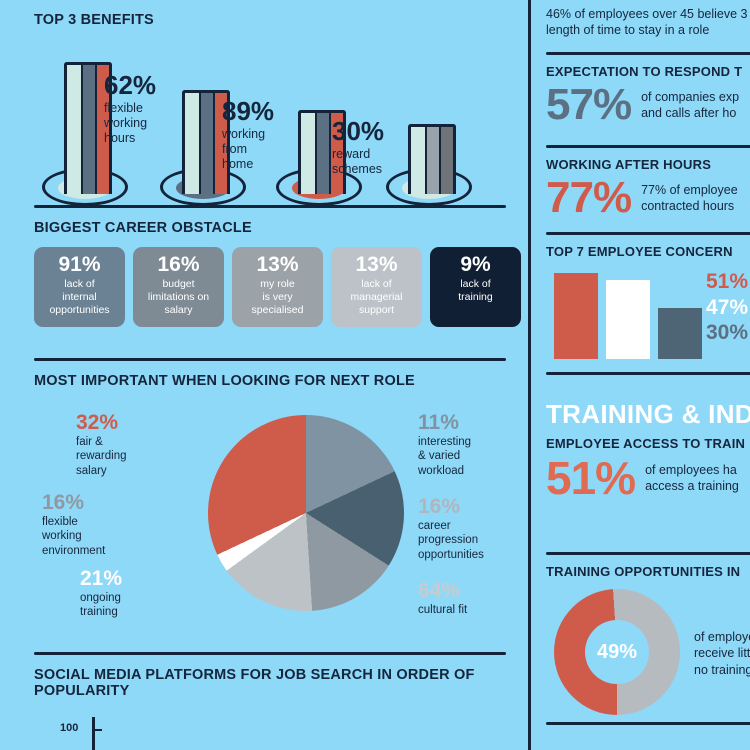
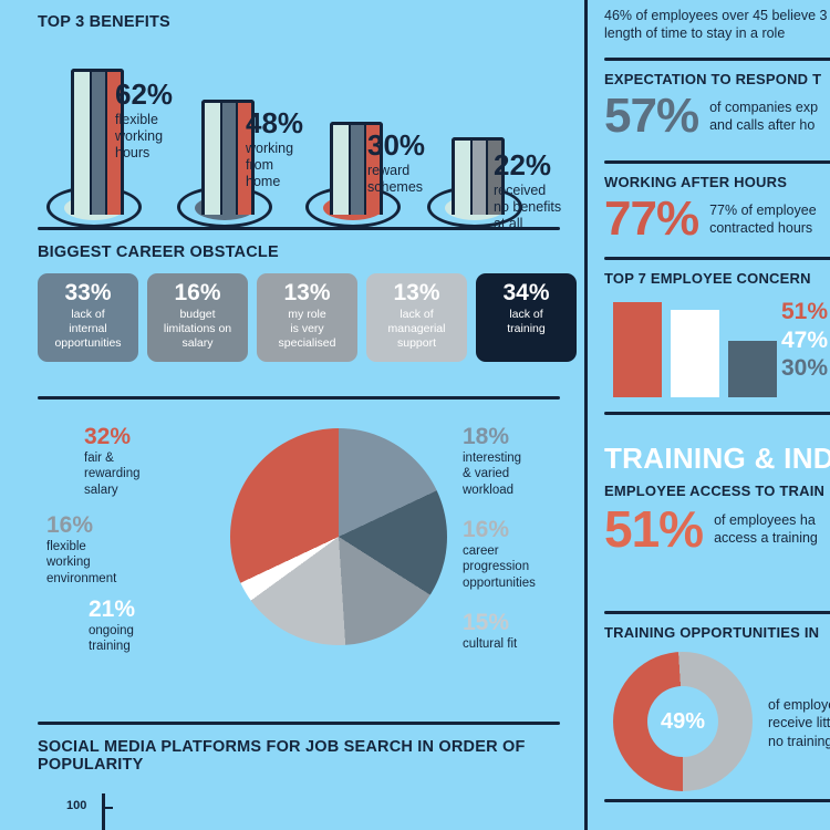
  TOP 3 BENEFITS
  62%
  flexible
  working
  hours
- 89%
+ 48%
  working
  from
  home
  30%
  reward
  schemes
+ 22%
+ received
+ no benefits
+ at all
  BIGGEST CAREER OBSTACLE
- 91%
+ 33%
  lack of
  internal
  opportunities
  16%
  budget
  limitations on
  salary
  13%
  my role
  is very
  specialised
  13%
  lack of
  managerial
  support
- 9%
+ 34%
  lack of
  training
- MOST IMPORTANT WHEN LOOKING FOR NEXT ROLE
  32%
  fair &
  rewarding
  salary
  16%
  flexible
  working
  environment
  21%
  ongoing
  training
- 11%
+ 18%
  interesting
  & varied
  workload
  16%
  career
  progression
  opportunities
- 64%
+ 15%
  cultural fit
  SOCIAL MEDIA PLATFORMS FOR JOB SEARCH IN ORDER OF POPULARITY
  100
  46% of employees over 45 believe 3
  length of time to stay in a role
  EXPECTATION TO RESPOND T
  57%
  of companies exp
  and calls after ho
  WORKING AFTER HOURS
  77%
  77% of employee
  contracted hours
  TOP 7 EMPLOYEE CONCERN
  51%
  47%
  30%
  TRAINING & IND
  EMPLOYEE ACCESS TO TRAIN
  51%
  of employees ha
  access a training
  TRAINING OPPORTUNITIES IN
  49%
  of employ
  receive litt
  no training
